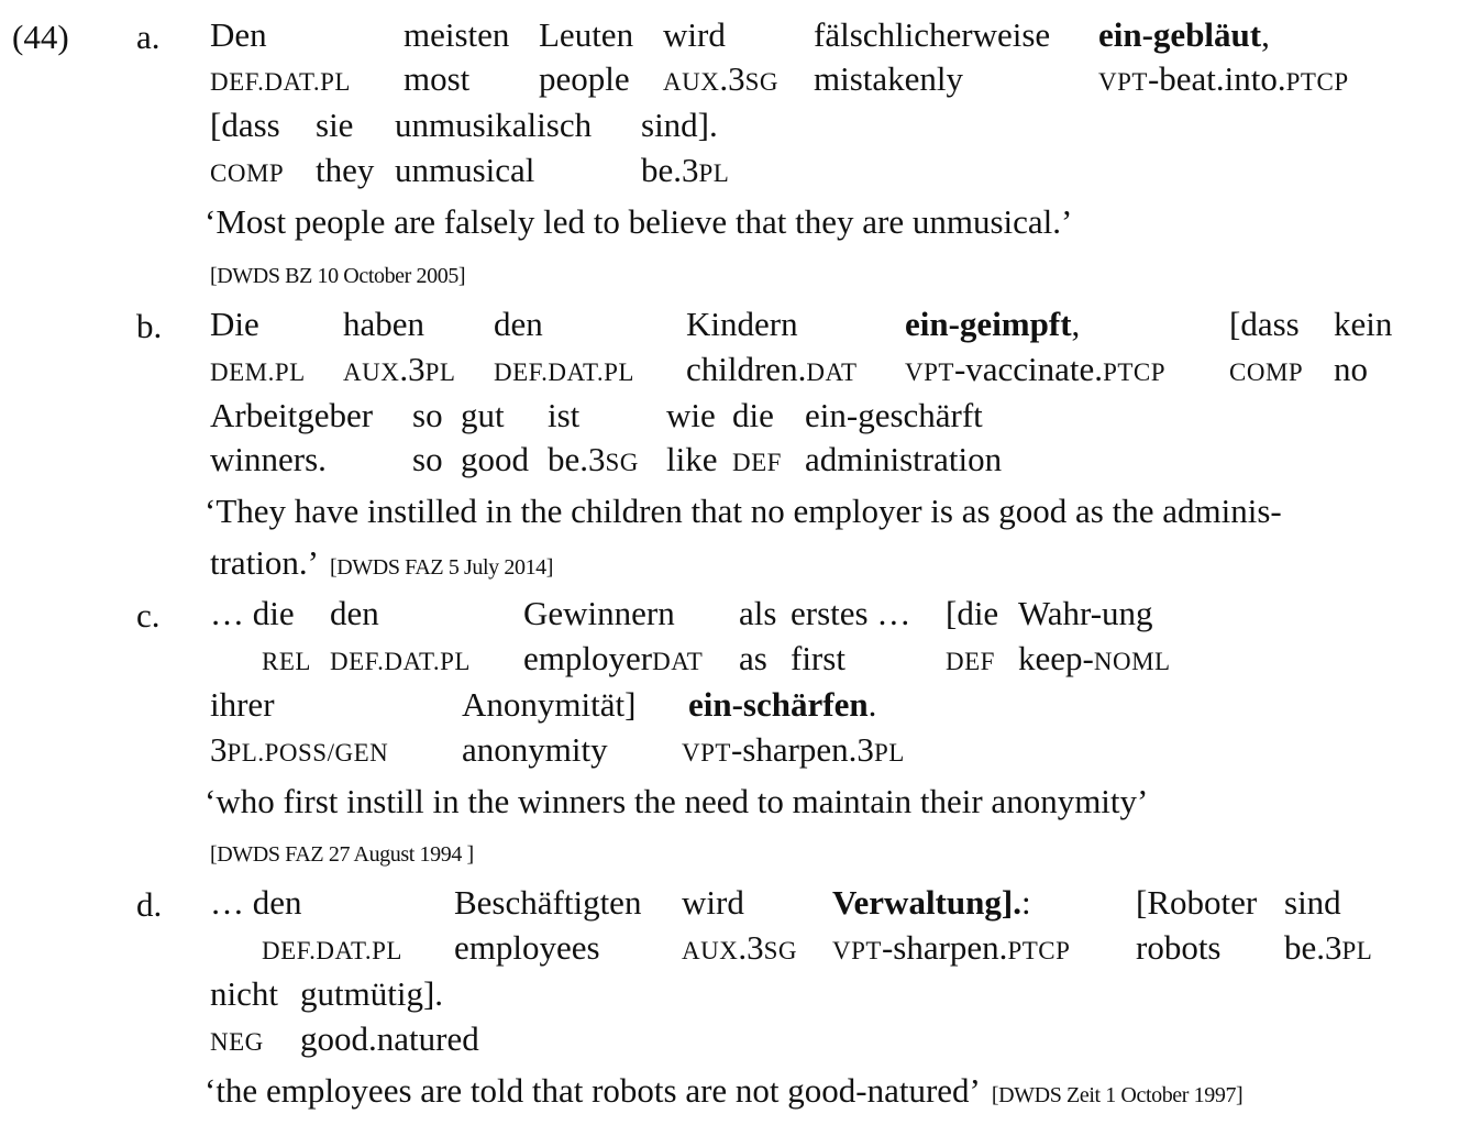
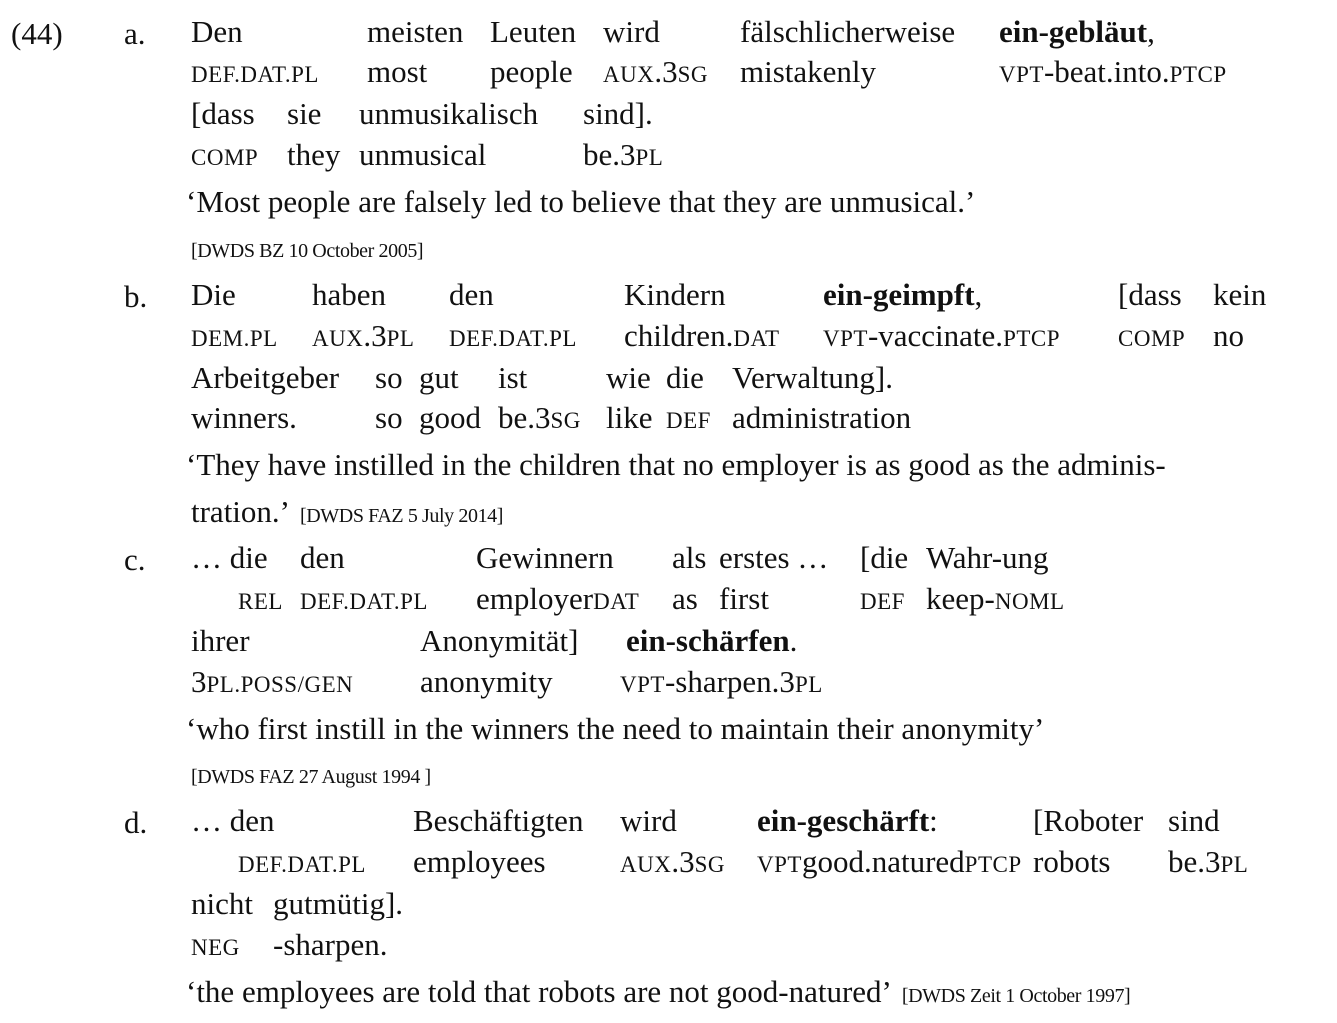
  (44)
  a.
  Den
  meisten
  Leuten
  wird
  fälschlicherweise
  ein-gebläut,
  DEF.DAT.PL
  most
  people
  AUX.3SG
  mistakenly
  VPT-beat.into.PTCP
  [dass
  sie
  unmusikalisch
  sind].
  COMP
  they
  unmusical
  be.3PL
  ‘Most people are falsely led to believe that they are unmusical.’
  [DWDS BZ 10 October 2005]
  b.
  Die
  haben
  den
  Kindern
  ein-geimpft,
  [dass
  kein
  DEM.PL
  AUX.3PL
  DEF.DAT.PL
  children.DAT
  VPT-vaccinate.PTCP
  COMP
  no
  Arbeitgeber
  so
  gut
  ist
  wie
  die
- ein-geschärft
+ Verwaltung].
  winners.
  so
  good
  be.3SG
  like
  DEF
  administration
  ‘They have instilled in the children that no employer is as good as the adminis-
  tration.’ [DWDS FAZ 5 July 2014]
  c.
  … die
  den
  Gewinnern
  als
  erstes …
  [die
  Wahr-ung
  REL
  DEF.DAT.PL
  employerDAT
  as
  first
  DEF
  keep-NOML
  ihrer
  Anonymität]
  ein-schärfen.
  3PL.POSS/GEN
  anonymity
  VPT-sharpen.3PL
  ‘who first instill in the winners the need to maintain their anonymity’
  [DWDS FAZ 27 August 1994 ]
  d.
  … den
  Beschäftigten
  wird
- Verwaltung].:
+ ein-geschärft:
  [Roboter
  sind
  DEF.DAT.PL
  employees
  AUX.3SG
- VPT-sharpen.PTCP
+ VPTgood.naturedPTCP
  robots
  be.3PL
  nicht
  gutmütig].
  NEG
- good.natured
+ -sharpen.
  ‘the employees are told that robots are not good-natured’ [DWDS Zeit 1 October 1997]
